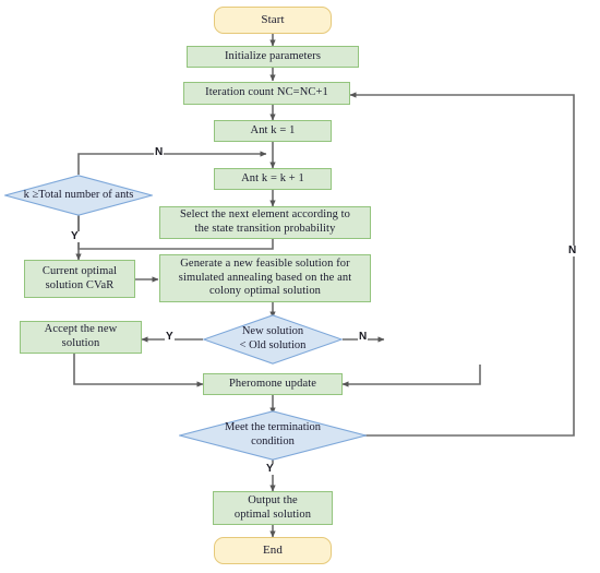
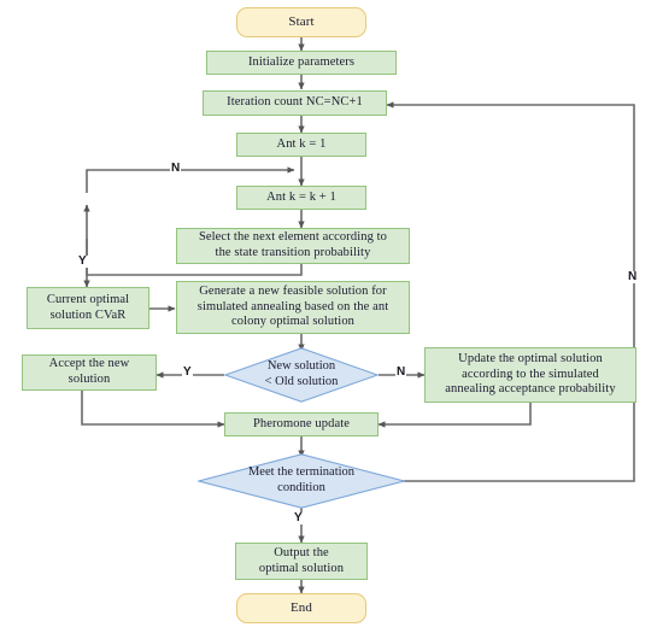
  Start
  Initialize parameters
  Iteration count NC=NC+1
  Ant k = 1
  Ant k = k + 1
  Select the next element according to
  the state transition probability
- k ≥Total number of ants
  Current optimal
  solution CVaR
  Generate a new feasible solution for
  simulated annealing based on the ant
  colony optimal solution
  New solution
  < Old solution
  Accept the new
  solution
+ Update the optimal solution
+ according to the simulated
+ annealing acceptance probability
  Pheromone update
  Meet the termination
  condition
  Output the
  optimal solution
  End
  N
  Y
  Y
  N
  N
  Y
